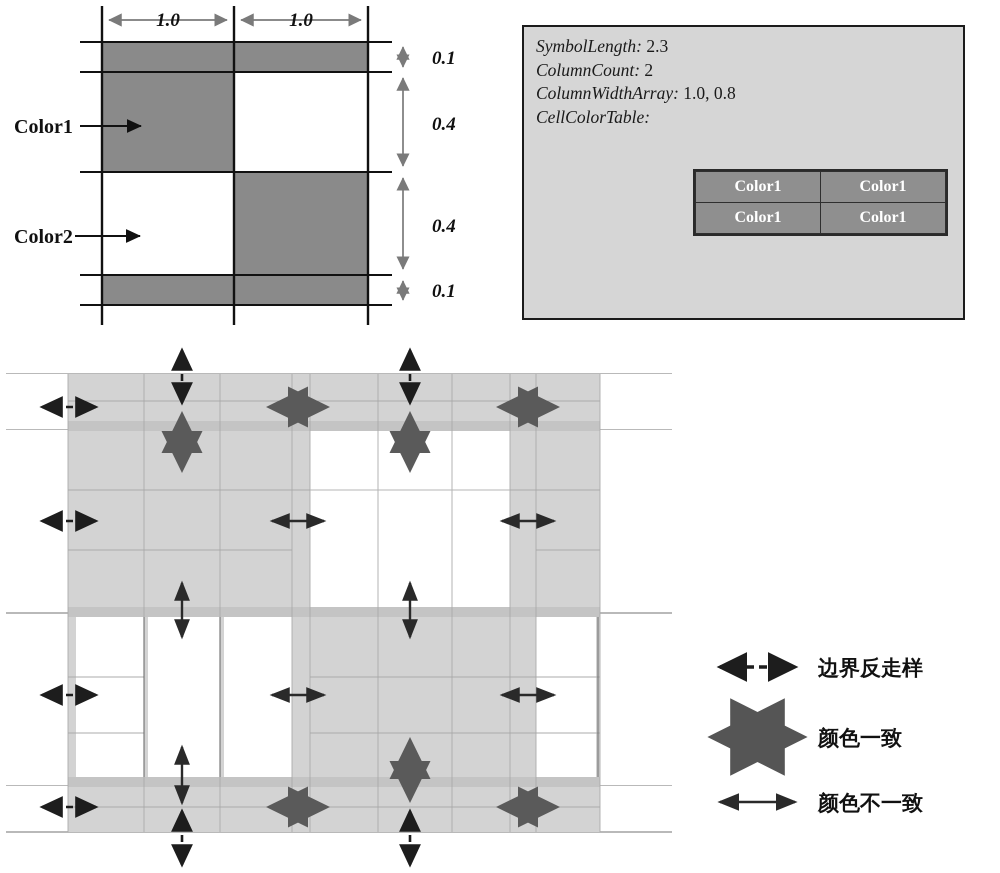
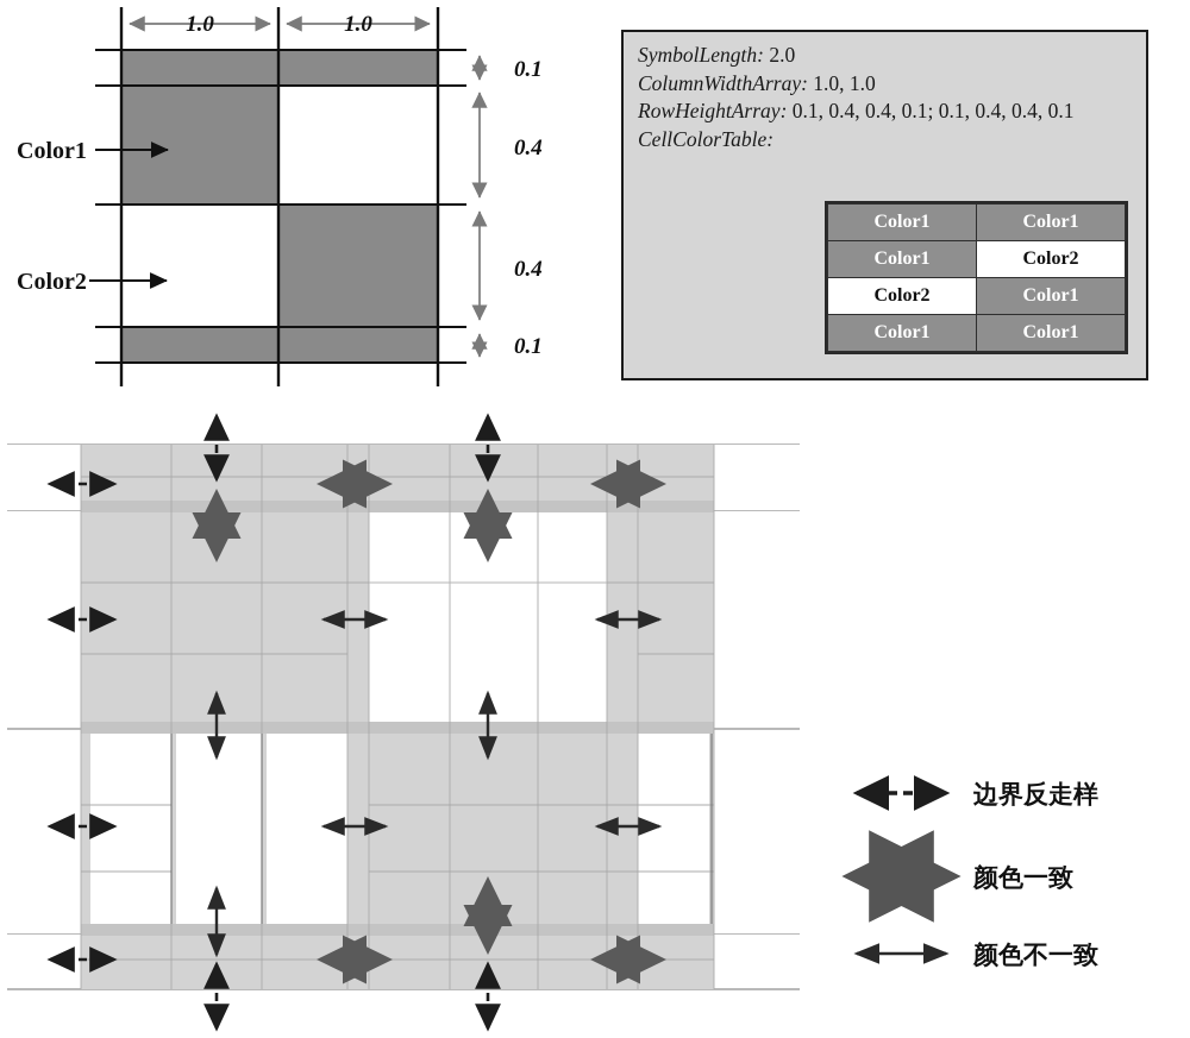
  1.0
  1.0
  0.1
  0.4
  0.4
  0.1
  Color1
  Color2
- SymbolLength: 2.3
+ SymbolLength: 2.0
- ColumnCount: 2
- ColumnWidthArray: 1.0, 0.8
+ ColumnWidthArray: 1.0, 1.0
+ RowHeightArray: 0.1, 0.4, 0.4, 0.1; 0.1, 0.4, 0.4, 0.1
  CellColorTable:
  Color1	Color1
+ Color1	Color2
+ Color2	Color1
  Color1	Color1
  边界反走样
  颜色一致
  颜色不一致
